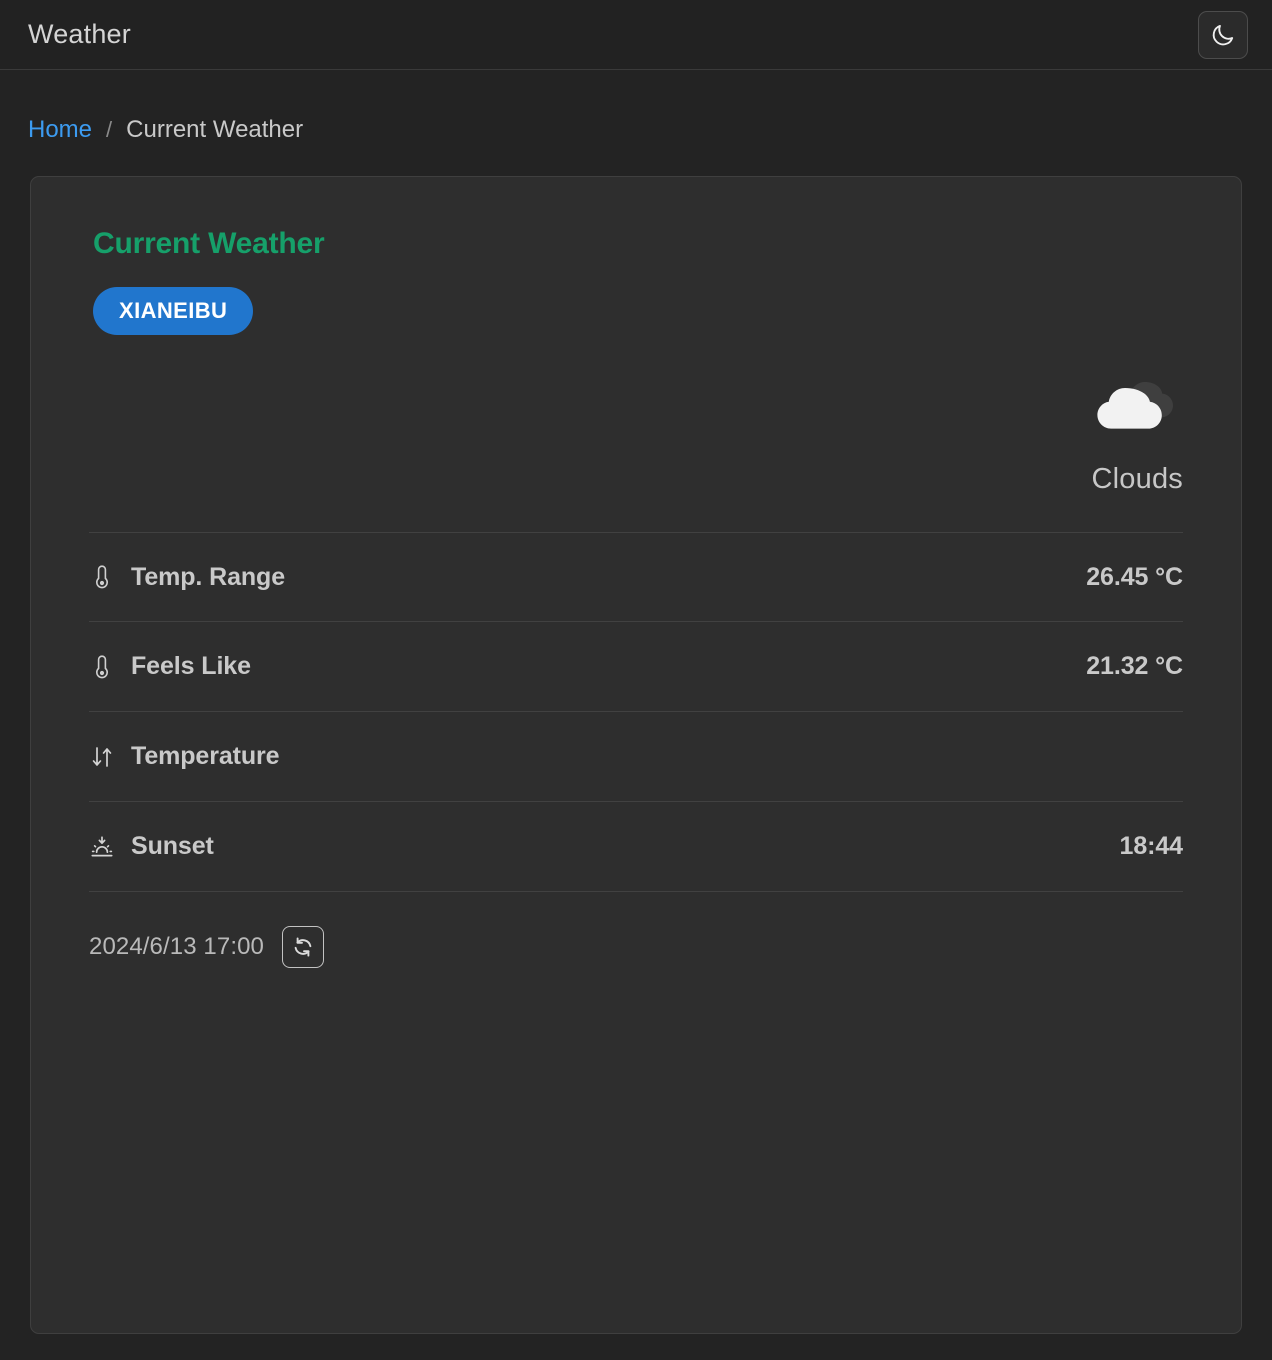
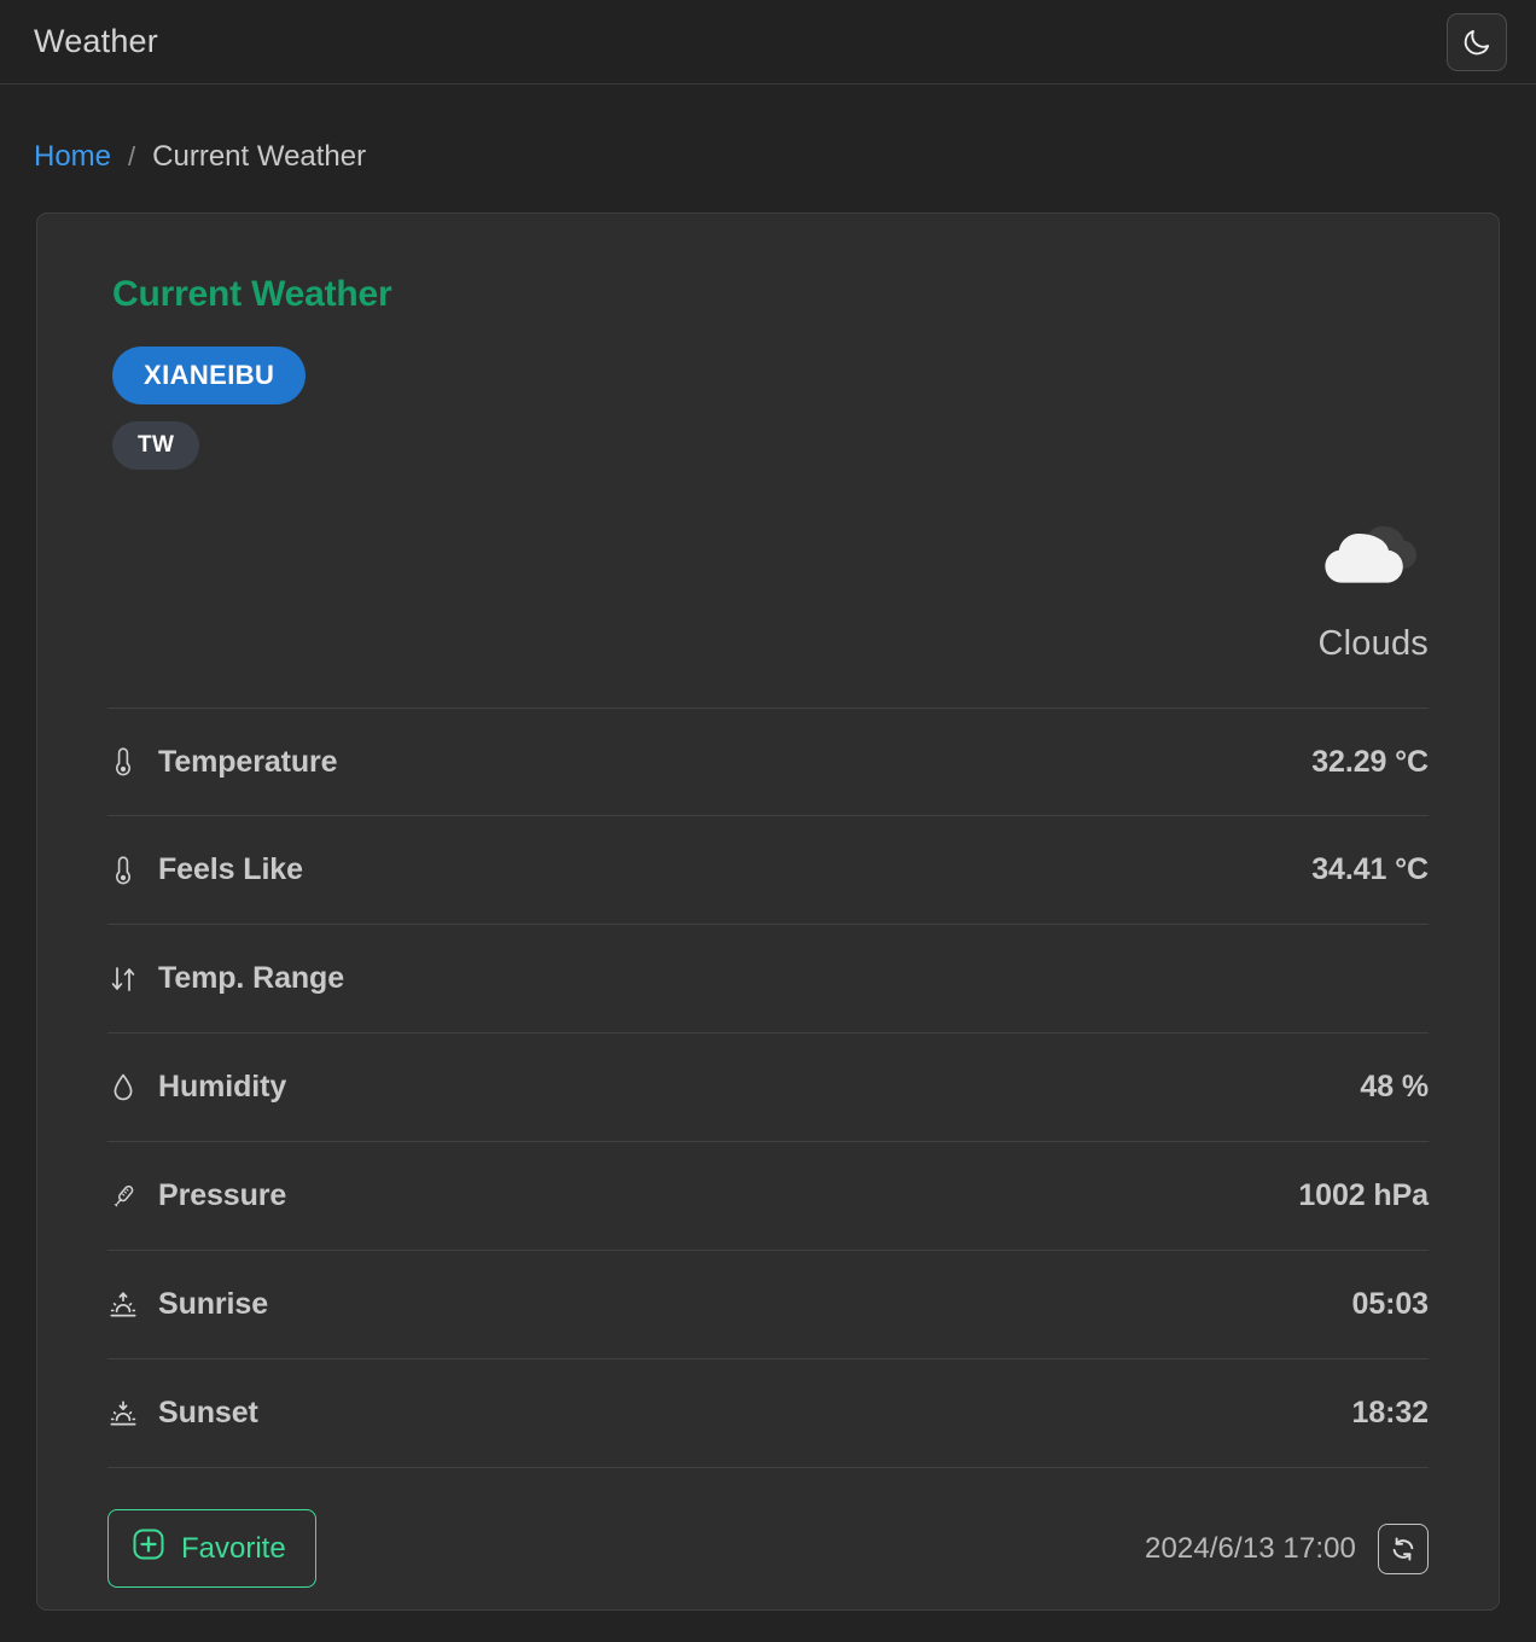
  Weather
  Home
  /
  Current Weather
  Current Weather
  XIANEIBU
+ TW
  Clouds
- Temp. Range
+ Temperature
- 26.45 °C
+ 32.29 °C
  Feels Like
- 21.32 °C
+ 34.41 °C
- Temperature
+ Temp. Range
+ Humidity
+ 48 %
+ Pressure
+ 1002 hPa
+ Sunrise
+ 05:03
  Sunset
- 18:44
+ 18:32
+ Favorite
  2024/6/13 17:00
